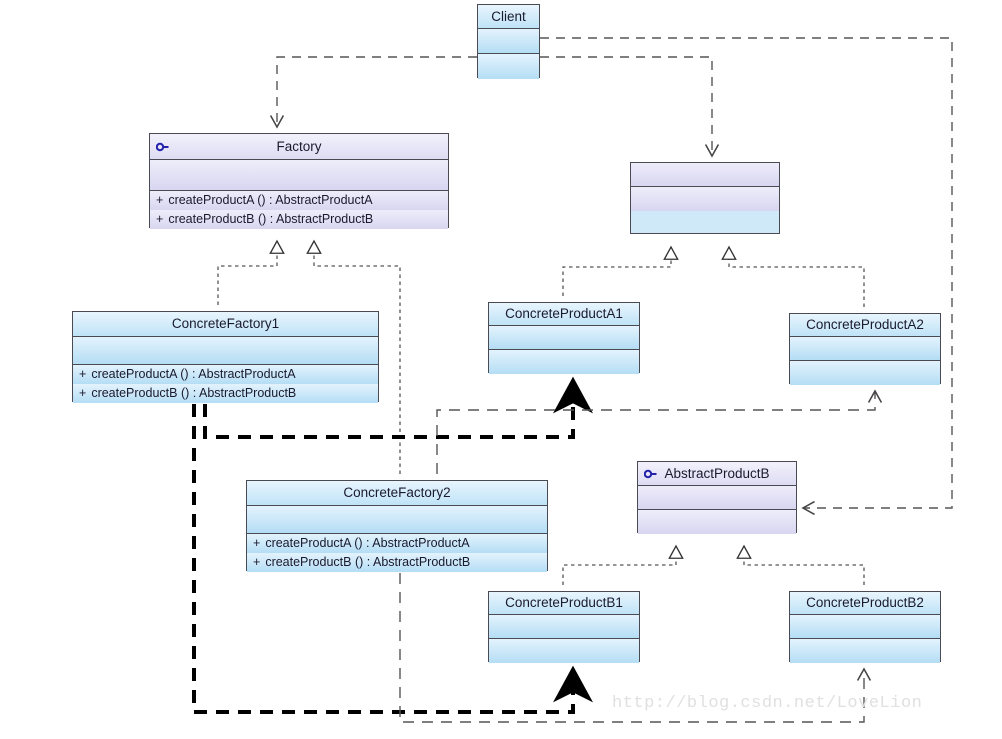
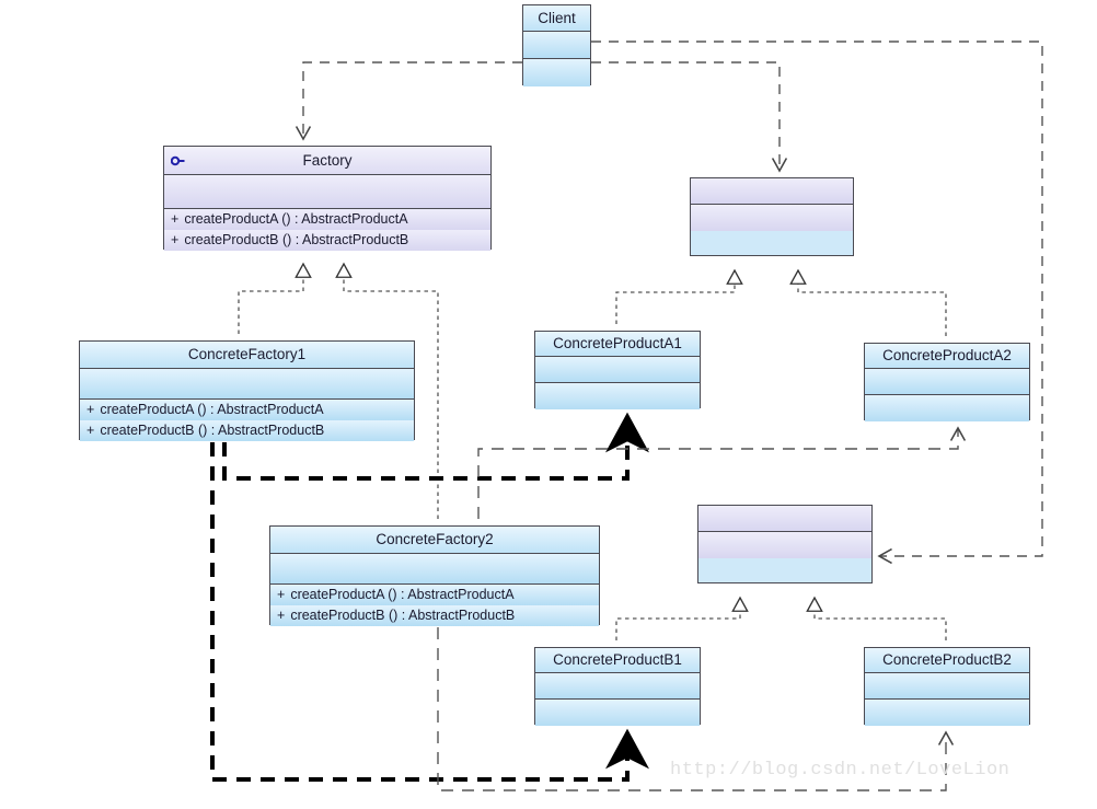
  Client
  Factory
  +
  createProductA () : AbstractProductA
  +
  createProductB () : AbstractProductB
- AbstractProductB
  ConcreteFactory1
  +
  createProductA () : AbstractProductA
  +
  createProductB () : AbstractProductB
  ConcreteFactory2
  +
  createProductA () : AbstractProductA
  +
  createProductB () : AbstractProductB
  ConcreteProductA1
  ConcreteProductA2
  ConcreteProductB1
  ConcreteProductB2
  http://blog.csdn.net/LoveLion
